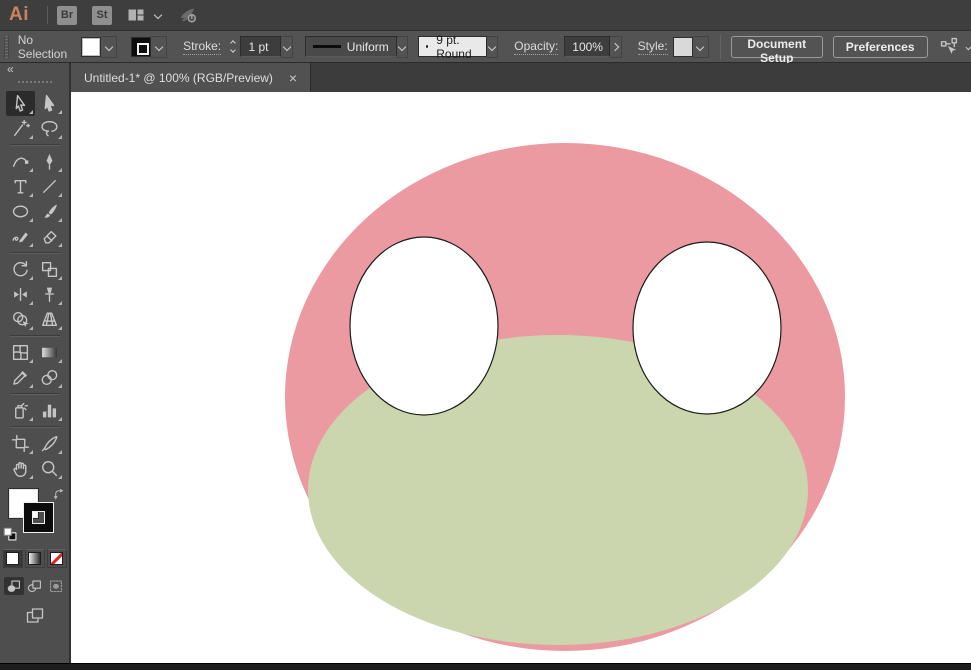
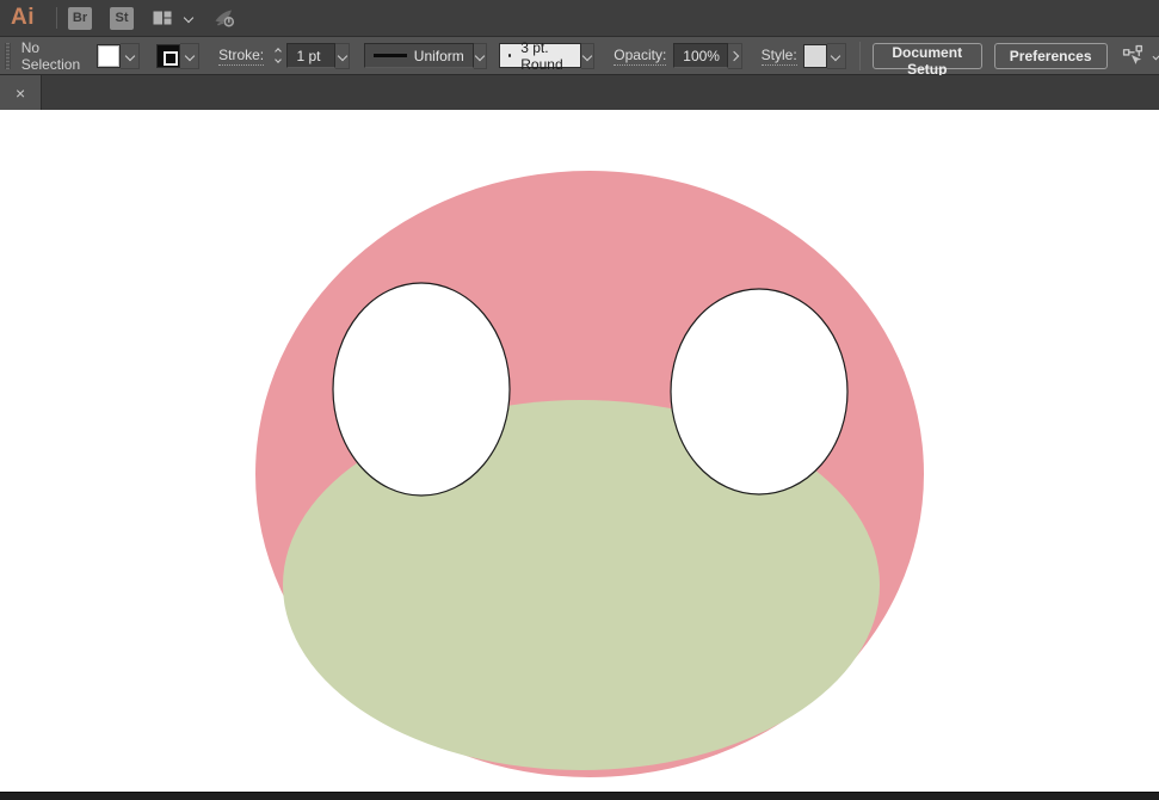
  Ai
  Br
  St
  No Selection
  Stroke:
  1 pt
  Uniform
- 9 pt. Round
+ 3 pt. Round
  Opacity:
  100%
  Style:
  Document Setup
  Preferences
- «
- Untitled-1* @ 100% (RGB/Preview)
  ×
